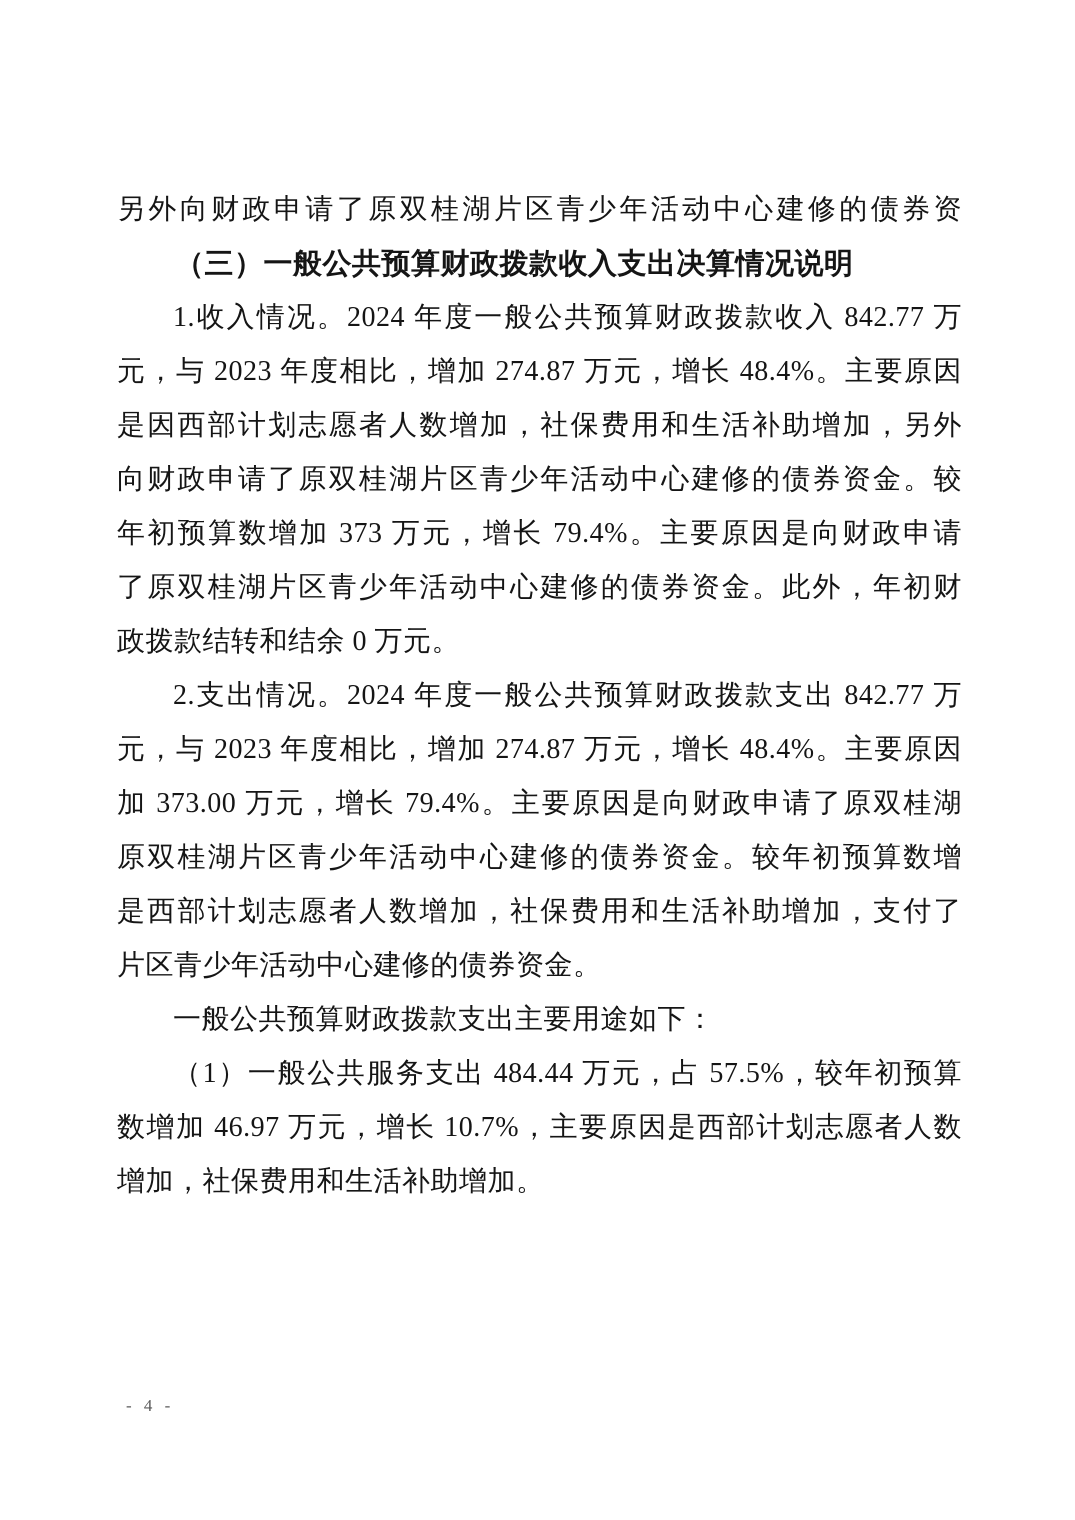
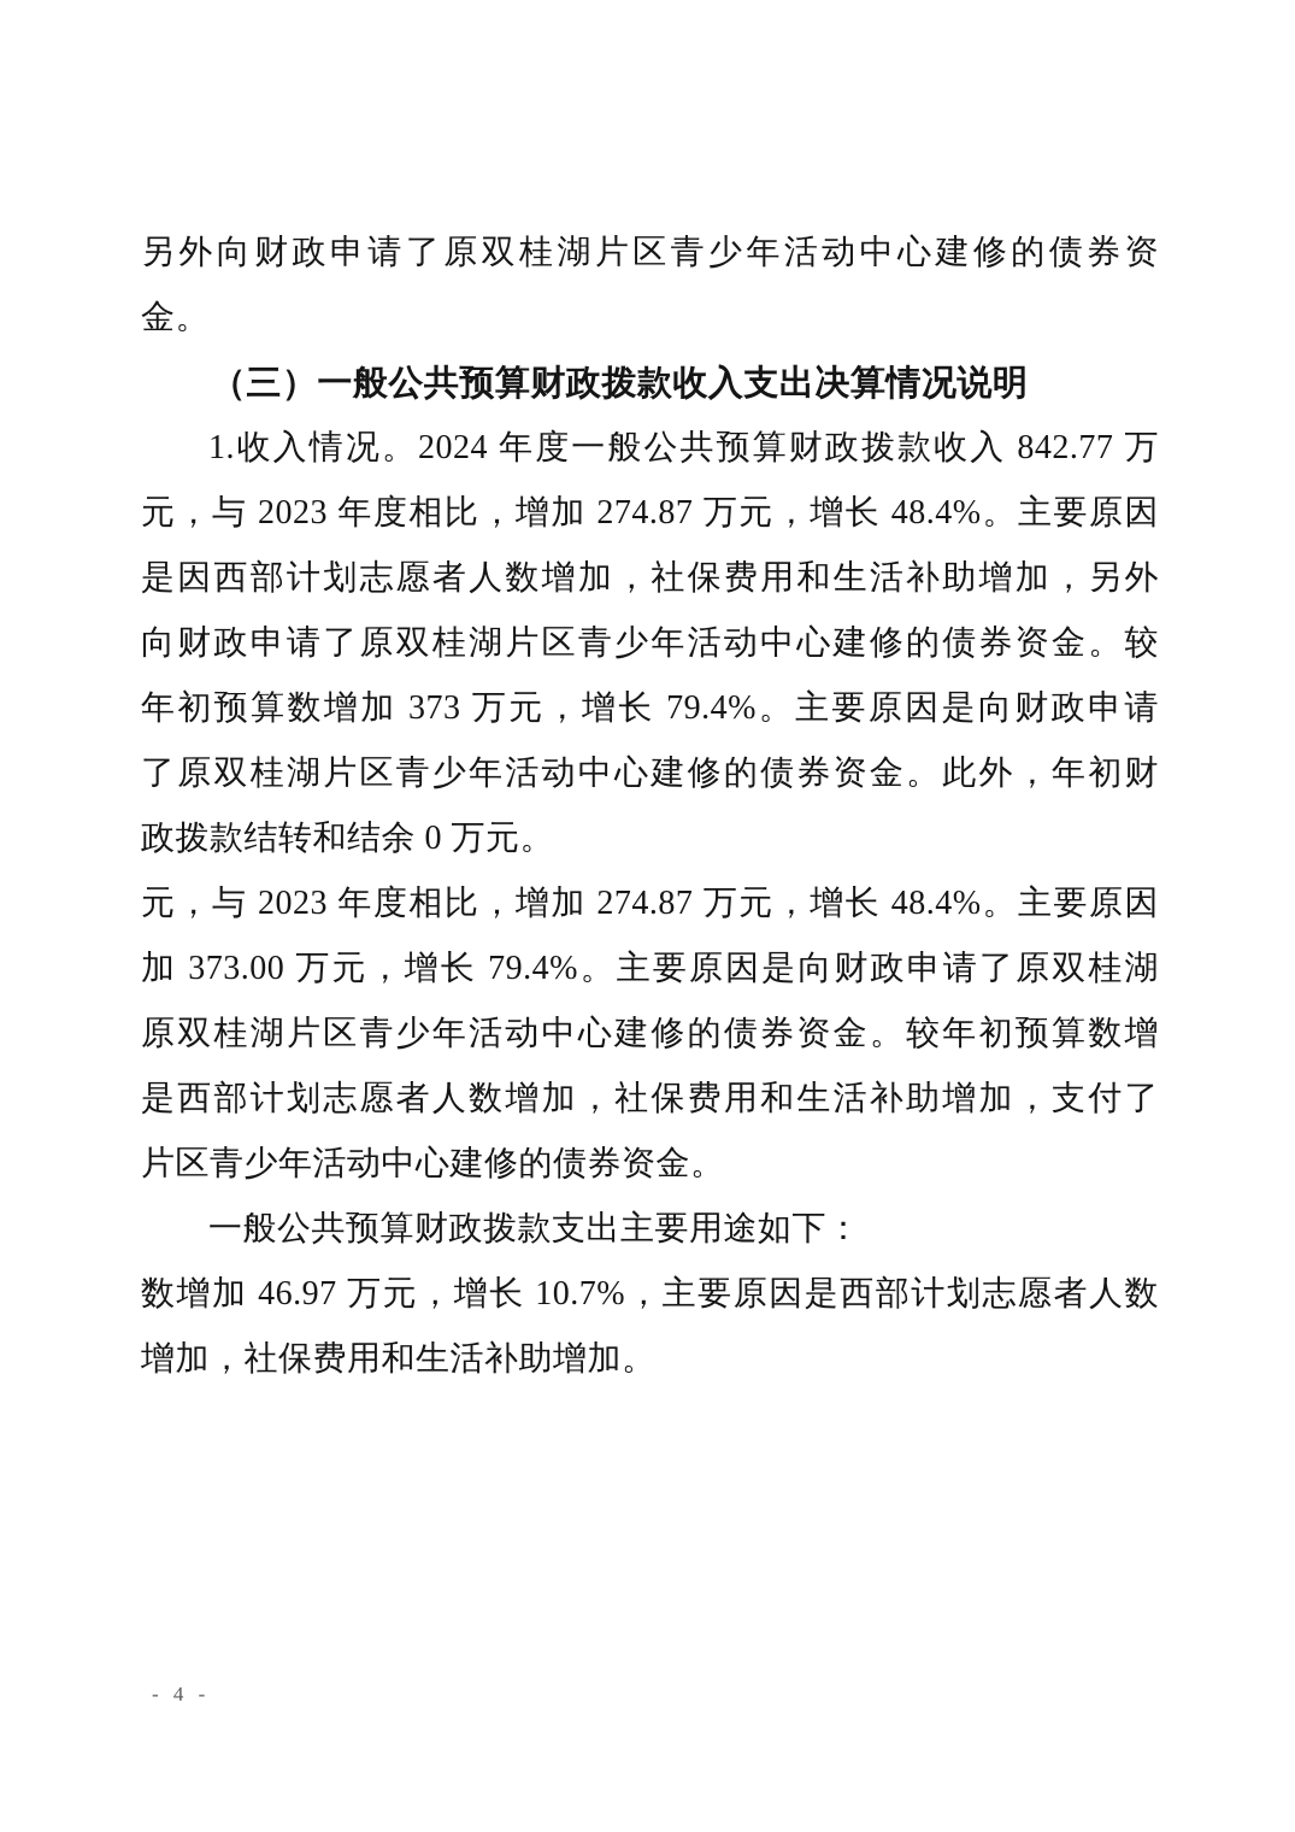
  另外向财政申请了原双桂湖片区青少年活动中心建修的债券资
+ 金。
  （三）一般公共预算财政拨款收入支出决算情况说明
  1.收入情况。2024 年度一般公共预算财政拨款收入 842.77 万
  元，与 2023 年度相比，增加 274.87 万元，增长 48.4%。主要原因
  是因西部计划志愿者人数增加，社保费用和生活补助增加，另外
  向财政申请了原双桂湖片区青少年活动中心建修的债券资金。较
  年初预算数增加 373 万元，增长 79.4%。主要原因是向财政申请
  了原双桂湖片区青少年活动中心建修的债券资金。此外，年初财
  政拨款结转和结余 0 万元。
- 2.支出情况。2024 年度一般公共预算财政拨款支出 842.77 万
  元，与 2023 年度相比，增加 274.87 万元，增长 48.4%。主要原因
  加 373.00 万元，增长 79.4%。主要原因是向财政申请了原双桂湖
  原双桂湖片区青少年活动中心建修的债券资金。较年初预算数增
  是西部计划志愿者人数增加，社保费用和生活补助增加，支付了
  片区青少年活动中心建修的债券资金。
  一般公共预算财政拨款支出主要用途如下：
- （1）一般公共服务支出 484.44 万元，占 57.5%，较年初预算
  数增加 46.97 万元，增长 10.7%，主要原因是西部计划志愿者人数
  增加，社保费用和生活补助增加。
  - 4 -
